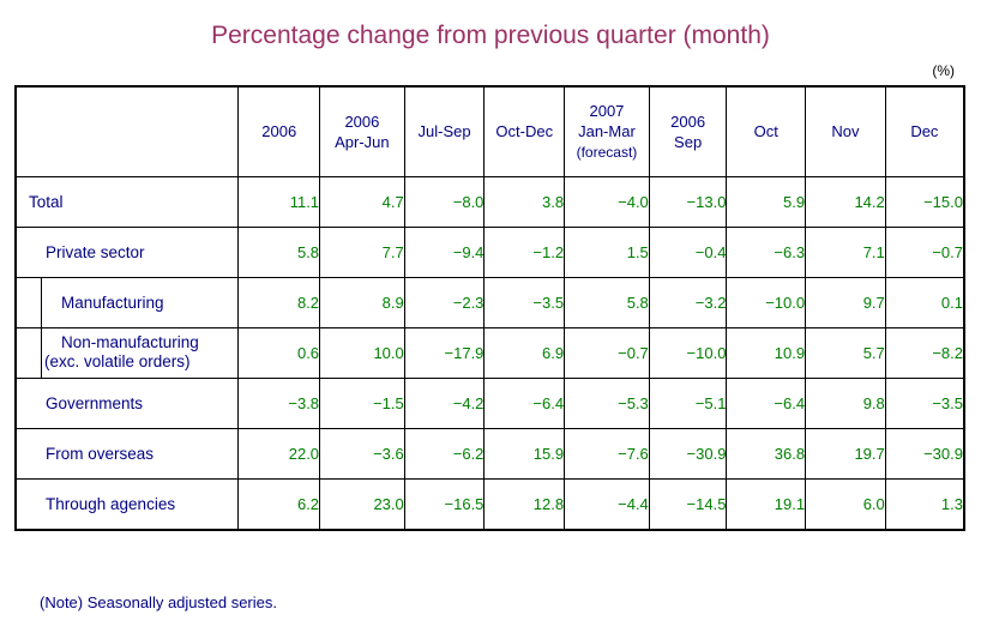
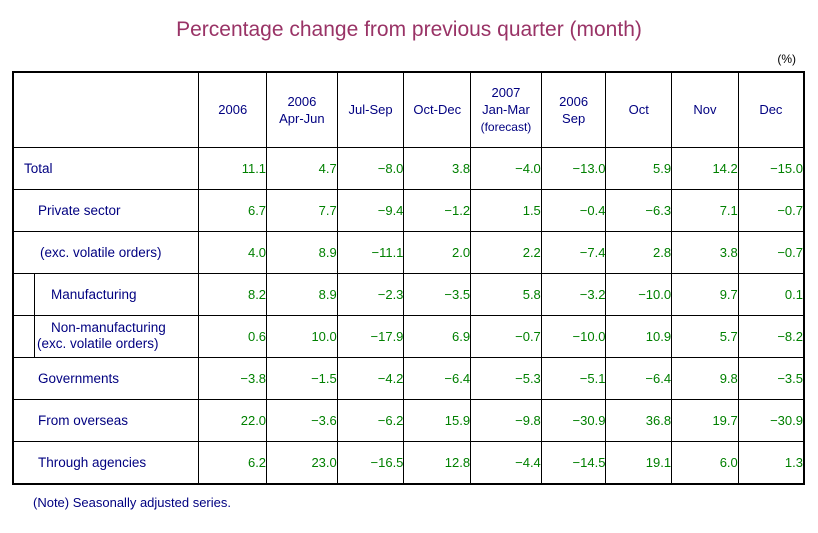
  Percentage change from previous quarter (month)
  (%)
  	2006	2006 Apr-Jun	Jul-Sep	Oct-Dec	2007 Jan-Mar (forecast)	2006 Sep	Oct	Nov	Dec
  Total	11.1	4.7	−8.0	3.8	−4.0	−13.0	5.9	14.2	−15.0
- Private sector	5.8	7.7	−9.4	−1.2	1.5	−0.4	−6.3	7.1	−0.7
+ Private sector	6.7	7.7	−9.4	−1.2	1.5	−0.4	−6.3	7.1	−0.7
+ (exc. volatile orders)	4.0	8.9	−11.1	2.0	2.2	−7.4	2.8	3.8	−0.7
  Manufacturing	8.2	8.9	−2.3	−3.5	5.8	−3.2	−10.0	9.7	0.1
  Non-manufacturing (exc. volatile orders)	0.6	10.0	−17.9	6.9	−0.7	−10.0	10.9	5.7	−8.2
  Governments	−3.8	−1.5	−4.2	−6.4	−5.3	−5.1	−6.4	9.8	−3.5
- From overseas	22.0	−3.6	−6.2	15.9	−7.6	−30.9	36.8	19.7	−30.9
+ From overseas	22.0	−3.6	−6.2	15.9	−9.8	−30.9	36.8	19.7	−30.9
  Through agencies	6.2	23.0	−16.5	12.8	−4.4	−14.5	19.1	6.0	1.3
  (Note) Seasonally adjusted series.
